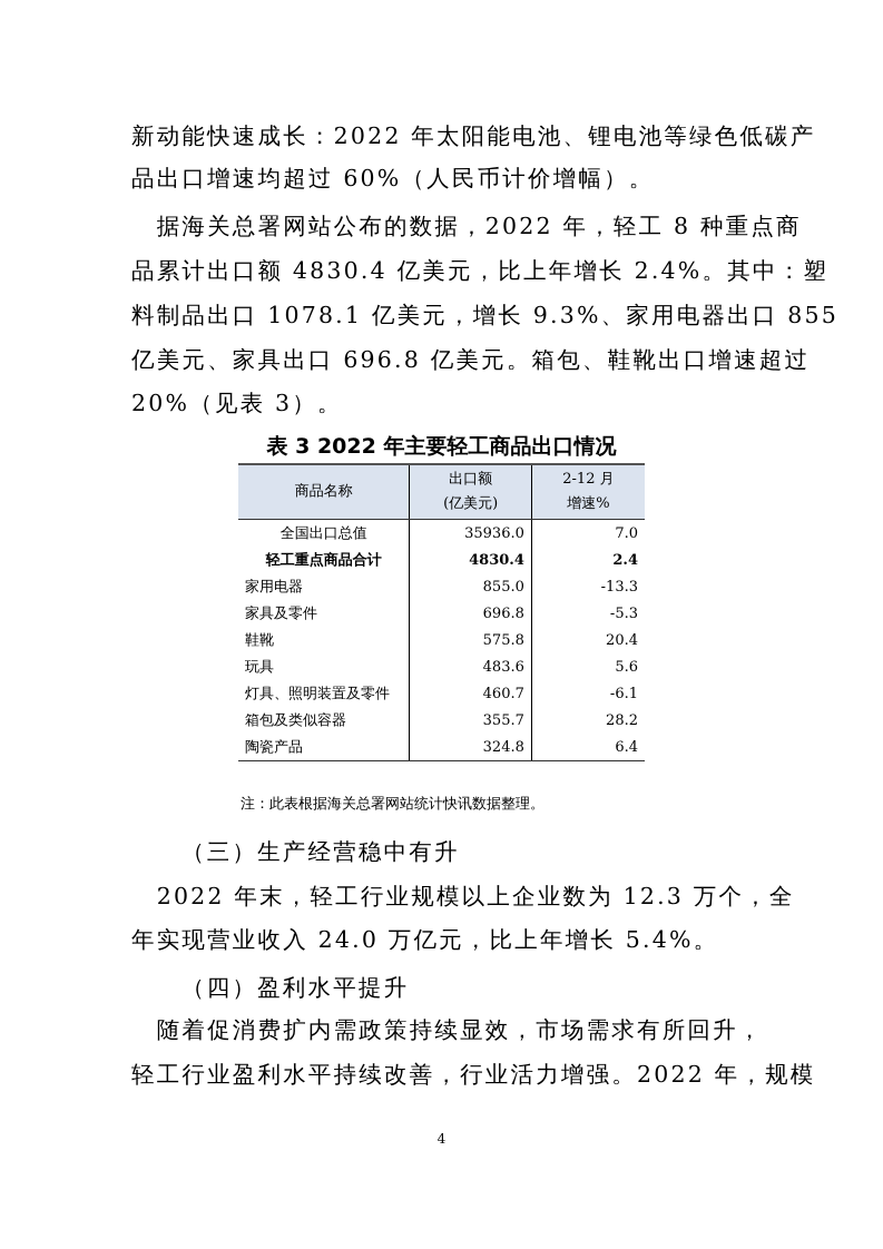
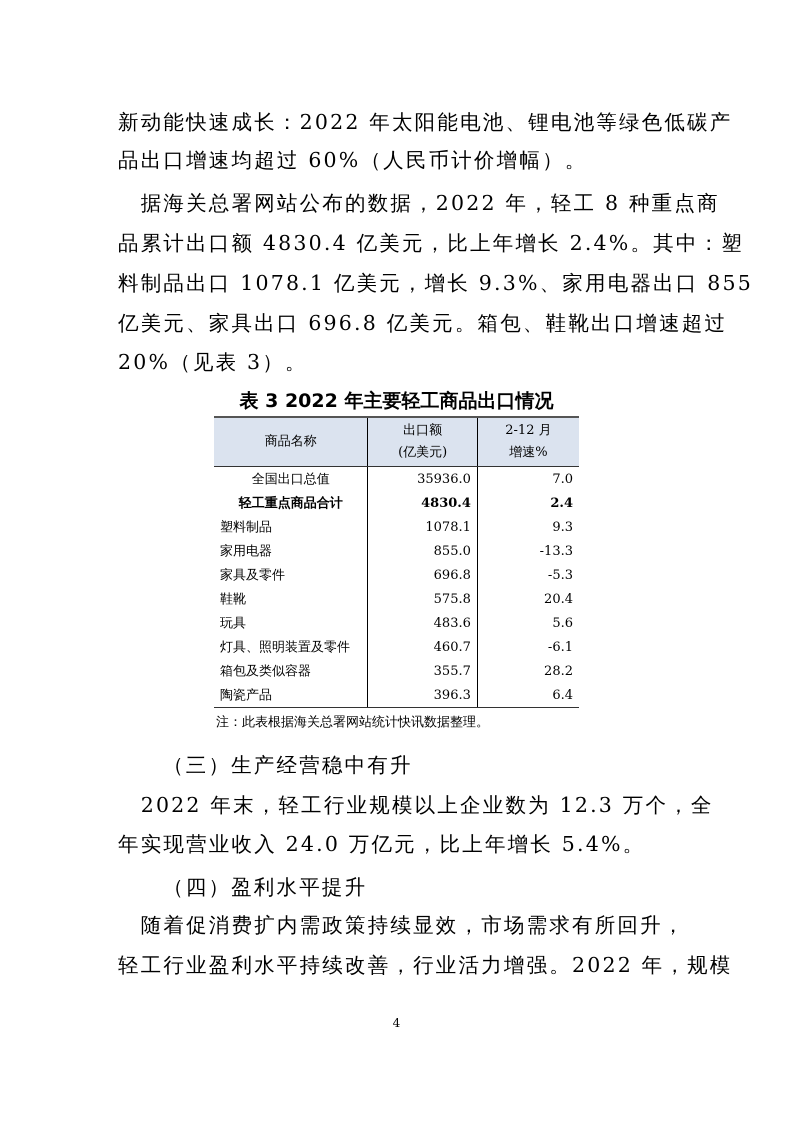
  新动能快速成长：2022 年太阳能电池、锂电池等绿色低碳产
  品出口增速均超过 60%（人民币计价增幅）。
  据海关总署网站公布的数据，2022 年，轻工 8 种重点商
  品累计出口额 4830.4 亿美元，比上年增长 2.4%。其中：塑
  料制品出口 1078.1 亿美元，增长 9.3%、家用电器出口 855
  亿美元、家具出口 696.8 亿美元。箱包、鞋靴出口增速超过
  20%（见表 3）。
  表 3 2022 年主要轻工商品出口情况
  商品名称	出口额 (亿美元)	2-12 月 增速%
  全国出口总值	35936.0	7.0
  轻工重点商品合计	4830.4	2.4
+ 塑料制品	1078.1	9.3
  家用电器	855.0	-13.3
  家具及零件	696.8	-5.3
  鞋靴	575.8	20.4
  玩具	483.6	5.6
  灯具、照明装置及零件	460.7	-6.1
  箱包及类似容器	355.7	28.2
- 陶瓷产品	324.8	6.4
+ 陶瓷产品	396.3	6.4
  注：此表根据海关总署网站统计快讯数据整理。
  （三）生产经营稳中有升
  2022 年末，轻工行业规模以上企业数为 12.3 万个，全
  年实现营业收入 24.0 万亿元，比上年增长 5.4%。
  （四）盈利水平提升
  随着促消费扩内需政策持续显效，市场需求有所回升，
  轻工行业盈利水平持续改善，行业活力增强。2022 年，规模
  4
